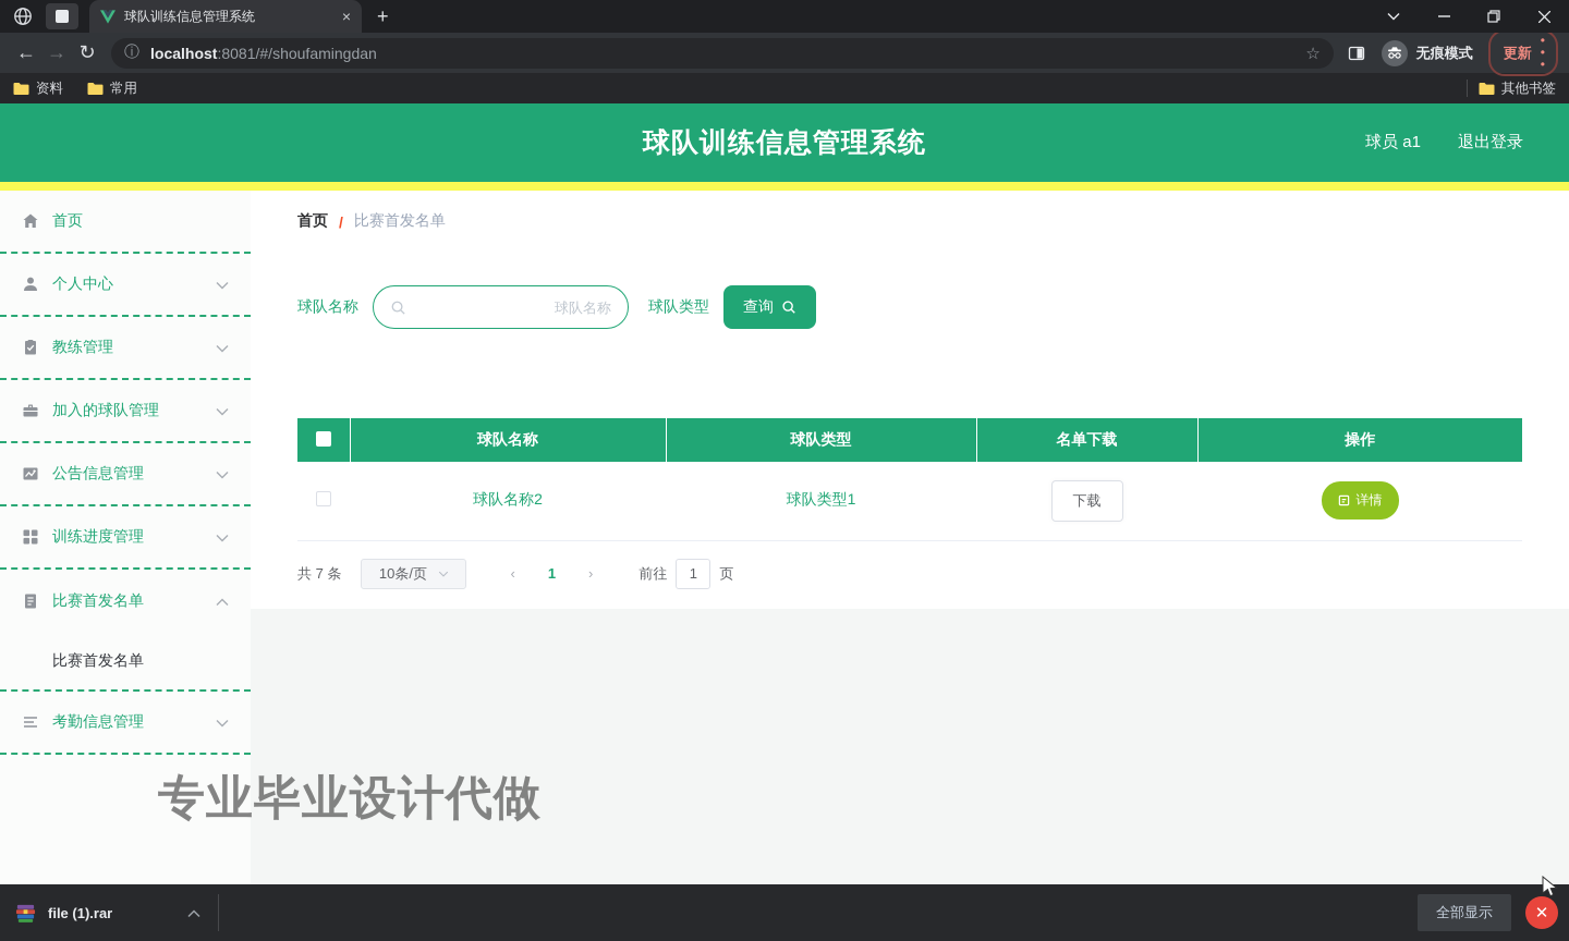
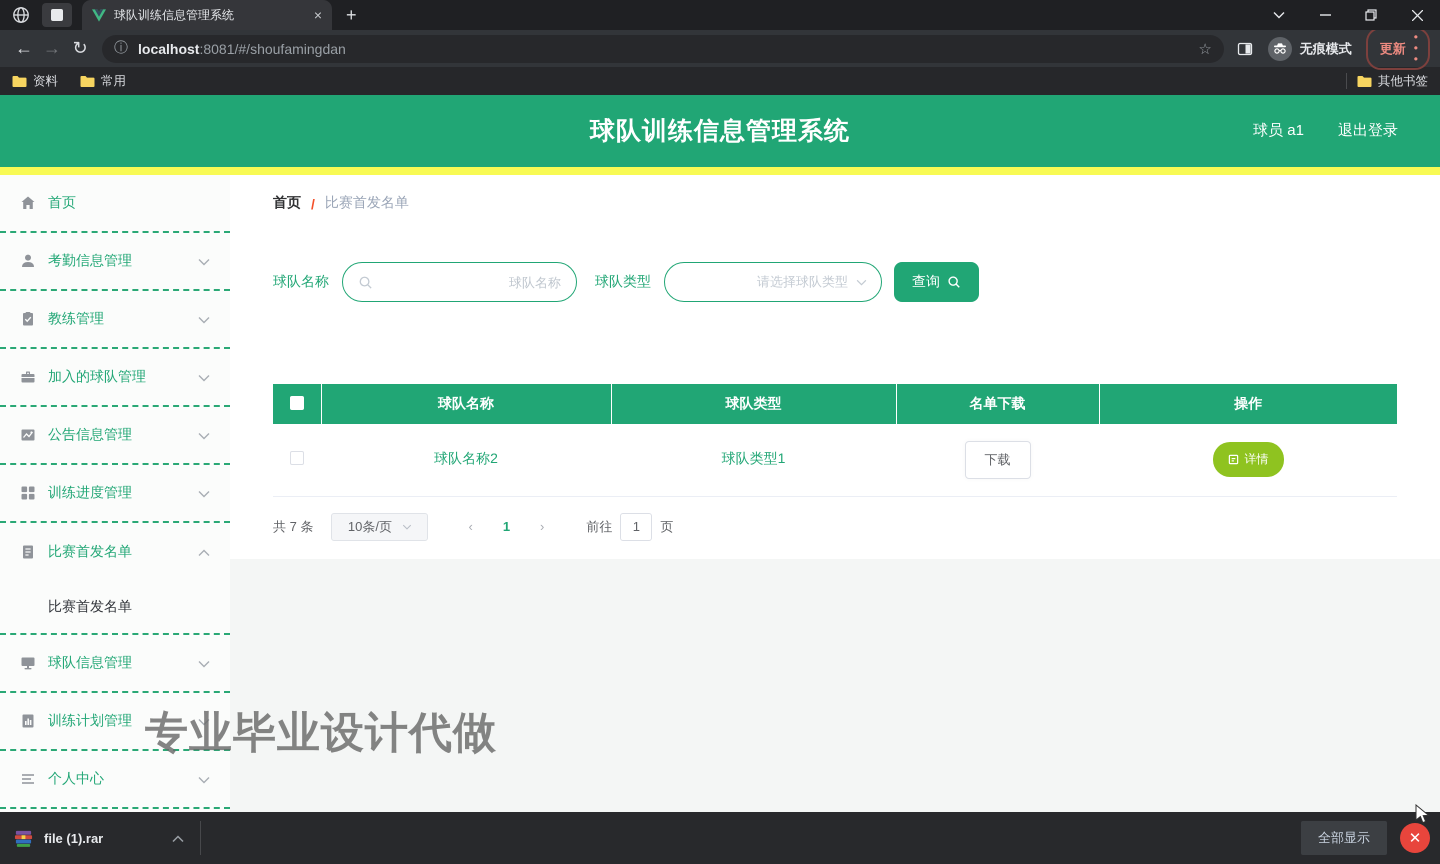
  球队训练信息管理系统
  ×
  +
  ←
  →
  ↻
  ⓘ
  localhost:8081/#/shoufamingdan
  ☆
  无痕模式
  更新
  •
  •
  •
  资料
  常用
  其他书签
  球队训练信息管理系统
  球员 a1
  退出登录
  首页
- 个人中心
+ 考勤信息管理
  教练管理
  加入的球队管理
  公告信息管理
  训练进度管理
  比赛首发名单
  比赛首发名单
+ 球队信息管理
+ 训练计划管理
- 考勤信息管理
+ 个人中心
  首页
  /
  比赛首发名单
  球队名称
  球队名称
  球队类型
+ 请选择球队类型
  查询
  	球队名称	球队类型	名单下载	操作
  	球队名称2	球队类型1	下载	详情
  共 7 条
  10条/页
  ‹
  1
  ›
  前往
  1
  页
  专业毕业设计代做
  file (1).rar
  全部显示
  ✕
